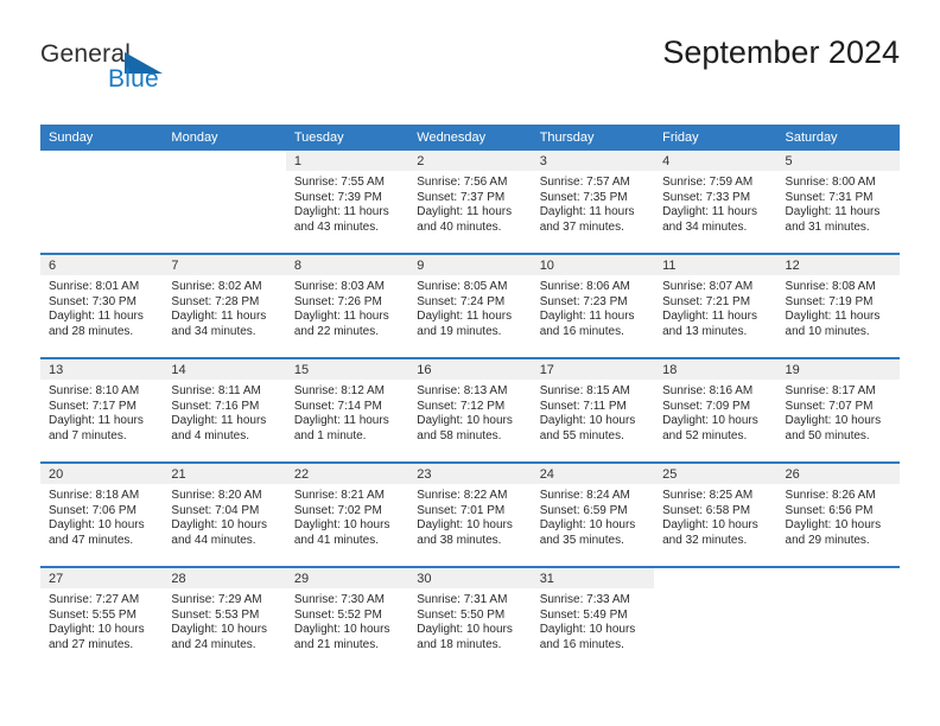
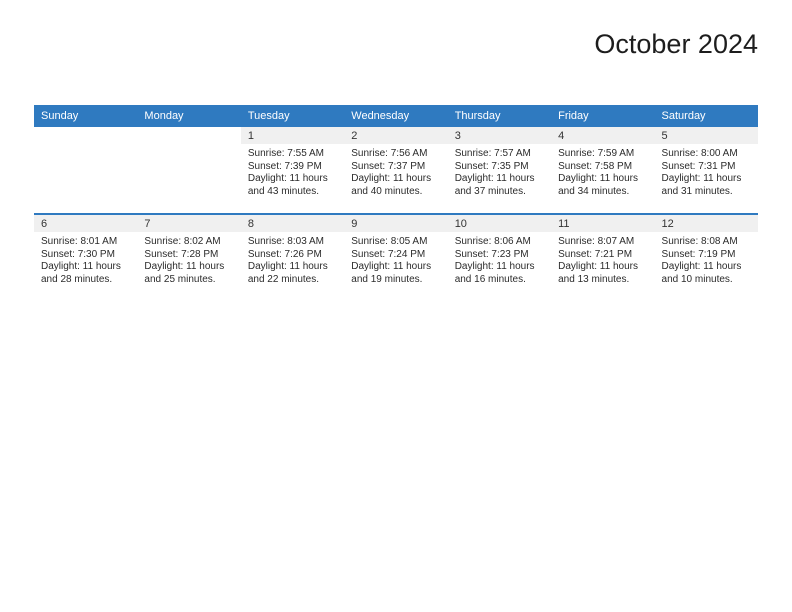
- General
- Blue
- September 2024
+ October 2024
  Sunday	Monday	Tuesday	Wednesday	Thursday	Friday	Saturday
- 		1Sunrise: 7:55 AMSunset: 7:39 PMDaylight: 11 hoursand 43 minutes.	2Sunrise: 7:56 AMSunset: 7:37 PMDaylight: 11 hoursand 40 minutes.	3Sunrise: 7:57 AMSunset: 7:35 PMDaylight: 11 hoursand 37 minutes.	4Sunrise: 7:59 AMSunset: 7:33 PMDaylight: 11 hoursand 34 minutes.	5Sunrise: 8:00 AMSunset: 7:31 PMDaylight: 11 hoursand 31 minutes.
+ 		1Sunrise: 7:55 AMSunset: 7:39 PMDaylight: 11 hoursand 43 minutes.	2Sunrise: 7:56 AMSunset: 7:37 PMDaylight: 11 hoursand 40 minutes.	3Sunrise: 7:57 AMSunset: 7:35 PMDaylight: 11 hoursand 37 minutes.	4Sunrise: 7:59 AMSunset: 7:58 PMDaylight: 11 hoursand 34 minutes.	5Sunrise: 8:00 AMSunset: 7:31 PMDaylight: 11 hoursand 31 minutes.
- 6Sunrise: 8:01 AMSunset: 7:30 PMDaylight: 11 hoursand 28 minutes.	7Sunrise: 8:02 AMSunset: 7:28 PMDaylight: 11 hoursand 34 minutes.	8Sunrise: 8:03 AMSunset: 7:26 PMDaylight: 11 hoursand 22 minutes.	9Sunrise: 8:05 AMSunset: 7:24 PMDaylight: 11 hoursand 19 minutes.	10Sunrise: 8:06 AMSunset: 7:23 PMDaylight: 11 hoursand 16 minutes.	11Sunrise: 8:07 AMSunset: 7:21 PMDaylight: 11 hoursand 13 minutes.	12Sunrise: 8:08 AMSunset: 7:19 PMDaylight: 11 hoursand 10 minutes.
+ 6Sunrise: 8:01 AMSunset: 7:30 PMDaylight: 11 hoursand 28 minutes.	7Sunrise: 8:02 AMSunset: 7:28 PMDaylight: 11 hoursand 25 minutes.	8Sunrise: 8:03 AMSunset: 7:26 PMDaylight: 11 hoursand 22 minutes.	9Sunrise: 8:05 AMSunset: 7:24 PMDaylight: 11 hoursand 19 minutes.	10Sunrise: 8:06 AMSunset: 7:23 PMDaylight: 11 hoursand 16 minutes.	11Sunrise: 8:07 AMSunset: 7:21 PMDaylight: 11 hoursand 13 minutes.	12Sunrise: 8:08 AMSunset: 7:19 PMDaylight: 11 hoursand 10 minutes.
- 13Sunrise: 8:10 AMSunset: 7:17 PMDaylight: 11 hoursand 7 minutes.	14Sunrise: 8:11 AMSunset: 7:16 PMDaylight: 11 hoursand 4 minutes.	15Sunrise: 8:12 AMSunset: 7:14 PMDaylight: 11 hoursand 1 minute.	16Sunrise: 8:13 AMSunset: 7:12 PMDaylight: 10 hoursand 58 minutes.	17Sunrise: 8:15 AMSunset: 7:11 PMDaylight: 10 hoursand 55 minutes.	18Sunrise: 8:16 AMSunset: 7:09 PMDaylight: 10 hoursand 52 minutes.	19Sunrise: 8:17 AMSunset: 7:07 PMDaylight: 10 hoursand 50 minutes.
- 20Sunrise: 8:18 AMSunset: 7:06 PMDaylight: 10 hoursand 47 minutes.	21Sunrise: 8:20 AMSunset: 7:04 PMDaylight: 10 hoursand 44 minutes.	22Sunrise: 8:21 AMSunset: 7:02 PMDaylight: 10 hoursand 41 minutes.	23Sunrise: 8:22 AMSunset: 7:01 PMDaylight: 10 hoursand 38 minutes.	24Sunrise: 8:24 AMSunset: 6:59 PMDaylight: 10 hoursand 35 minutes.	25Sunrise: 8:25 AMSunset: 6:58 PMDaylight: 10 hoursand 32 minutes.	26Sunrise: 8:26 AMSunset: 6:56 PMDaylight: 10 hoursand 29 minutes.
- 27Sunrise: 7:27 AMSunset: 5:55 PMDaylight: 10 hoursand 27 minutes.	28Sunrise: 7:29 AMSunset: 5:53 PMDaylight: 10 hoursand 24 minutes.	29Sunrise: 7:30 AMSunset: 5:52 PMDaylight: 10 hoursand 21 minutes.	30Sunrise: 7:31 AMSunset: 5:50 PMDaylight: 10 hoursand 18 minutes.	31Sunrise: 7:33 AMSunset: 5:49 PMDaylight: 10 hoursand 16 minutes.
